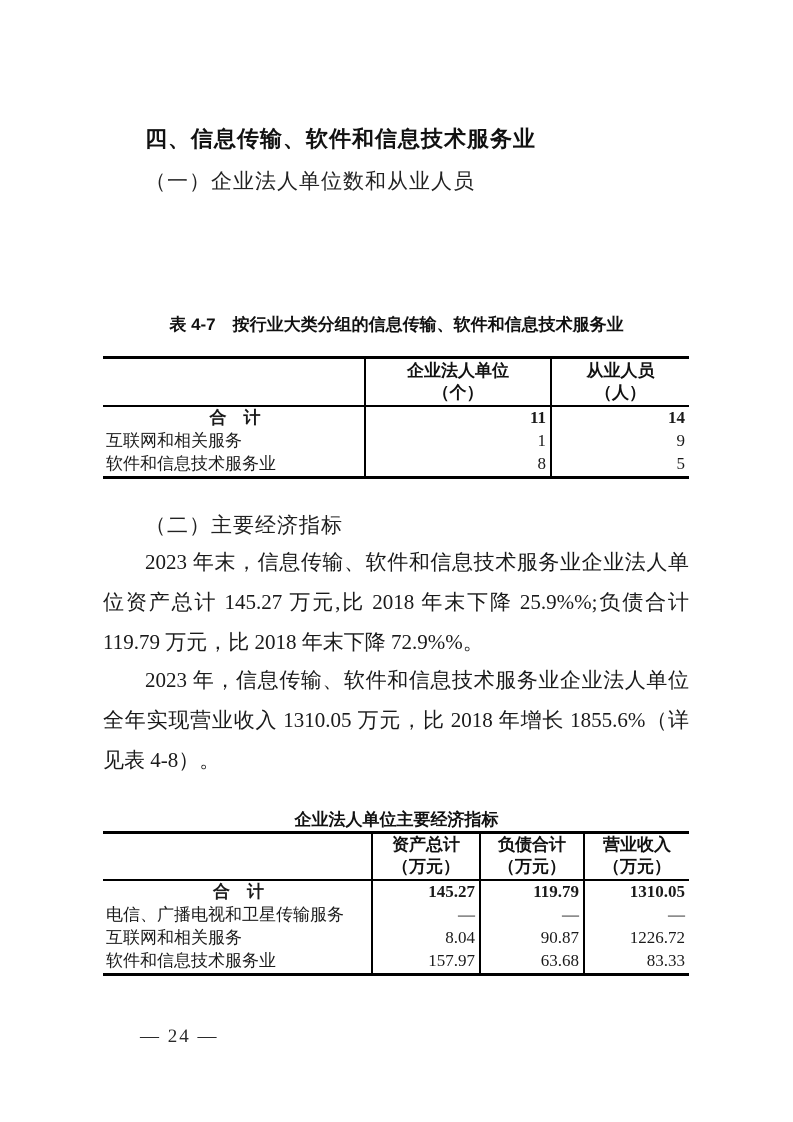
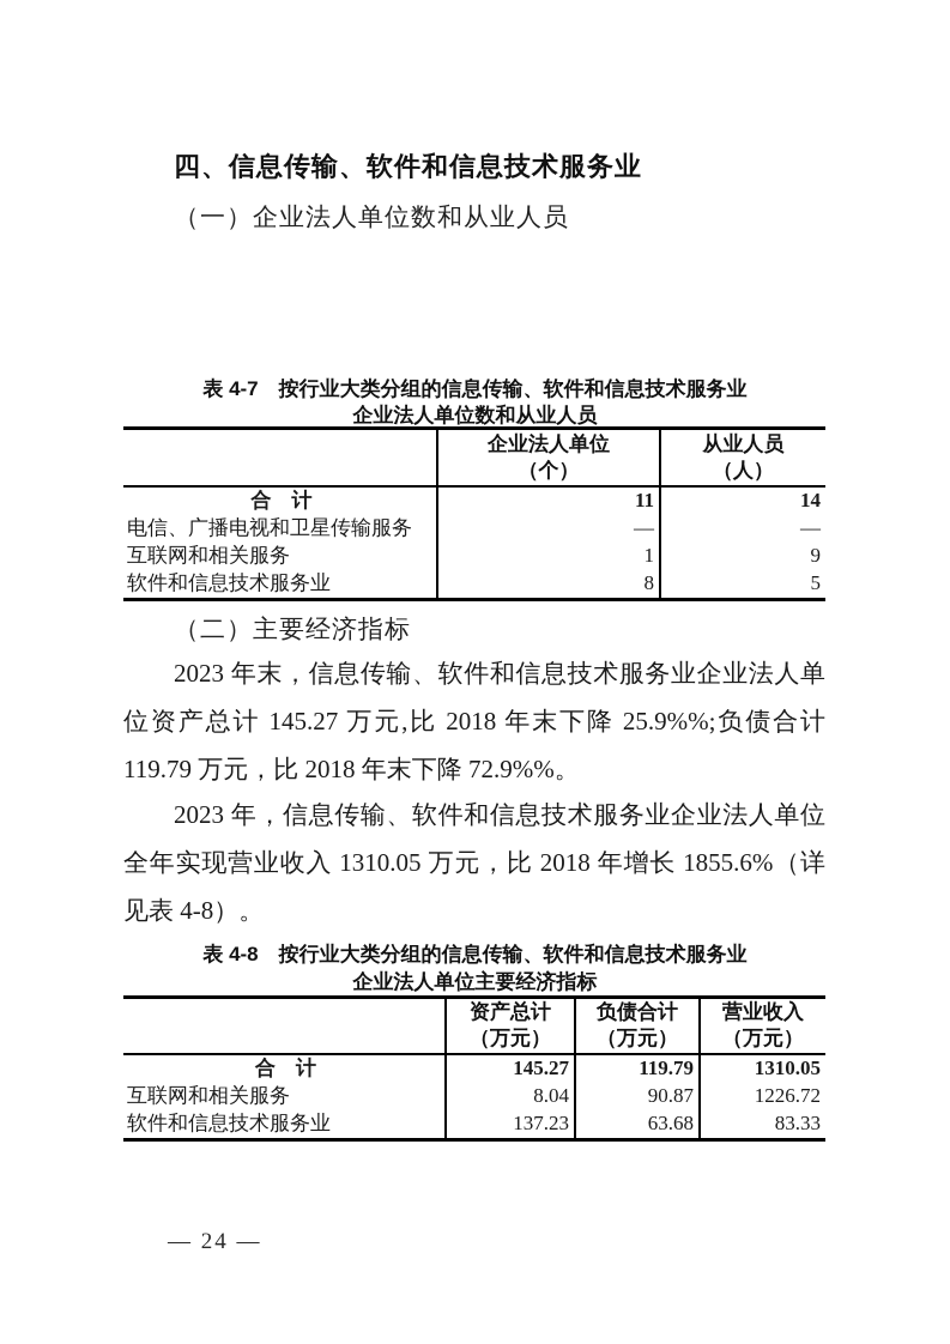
  四、信息传输、软件和信息技术服务业
  （一）企业法人单位数和从业人员
  表 4-7 按行业大类分组的信息传输、软件和信息技术服务业
+ 企业法人单位数和从业人员
  	企业法人单位 （个）	从业人员 （人）
  合 计	11	14
+ 电信、广播电视和卫星传输服务	—	—
  互联网和相关服务	1	9
  软件和信息技术服务业	8	5
  （二）主要经济指标
  2023 年末，信息传输、软件和信息技术服务业企业法人单位资产总计 145.27 万元,比 2018 年末下降 25.9%%;负债合计 119.79 万元，比 2018 年末下降 72.9%%。
  2023 年，信息传输、软件和信息技术服务业企业法人单位全年实现营业收入 1310.05 万元，比 2018 年增长 1855.6%（详见表 4-8）。
+ 表 4-8 按行业大类分组的信息传输、软件和信息技术服务业
  企业法人单位主要经济指标
  	资产总计 （万元）	负债合计 （万元）	营业收入 （万元）
  合 计	145.27	119.79	1310.05
- 电信、广播电视和卫星传输服务	—	—	—
  互联网和相关服务	8.04	90.87	1226.72
- 软件和信息技术服务业	157.97	63.68	83.33
+ 软件和信息技术服务业	137.23	63.68	83.33
  — 24 —
